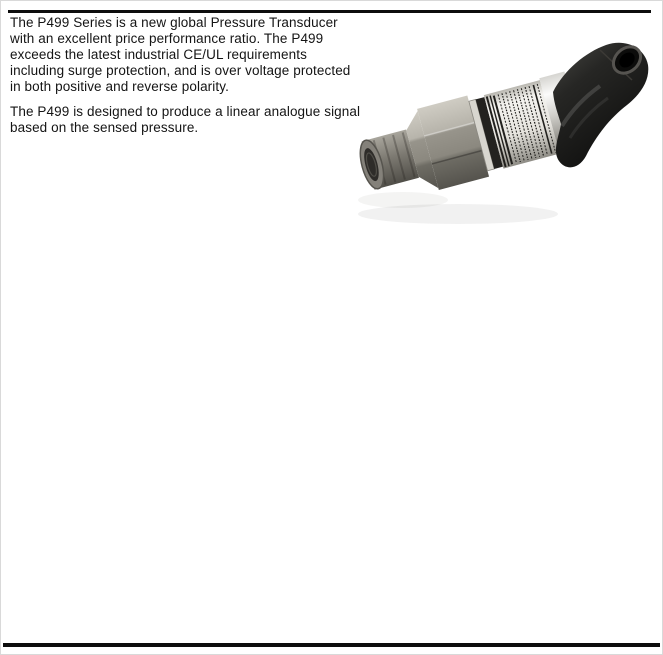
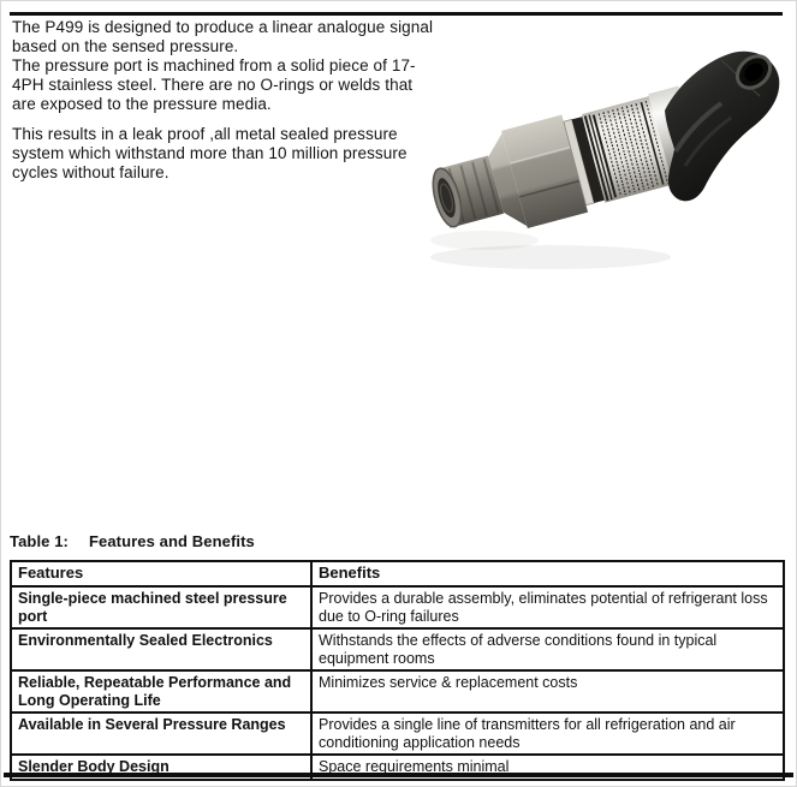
- The P499 Series is a new global Pressure Transducer with an excellent price performance ratio. The P499 exceeds the latest industrial CE/UL requirements including surge protection, and is over voltage protected in both positive and reverse polarity.
  The P499 is designed to produce a linear analogue signal based on the sensed pressure.
+ The pressure port is machined from a solid piece of 17-4PH stainless steel. There are no O-rings or welds that are exposed to the pressure media.
+ This results in a leak proof ,all metal sealed pressure system which withstand more than 10 million pressure cycles without failure.
+ Table 1: Features and Benefits
+ Features	Benefits
+ Single-piece machined steel pressure port	Provides a durable assembly, eliminates potential of refrigerant loss due to O-ring failures
+ Environmentally Sealed Electronics	Withstands the effects of adverse conditions found in typical equipment rooms
+ Reliable, Repeatable Performance and Long Operating Life	Minimizes service & replacement costs
+ Available in Several Pressure Ranges	Provides a single line of transmitters for all refrigeration and air conditioning application needs
+ Slender Body Design	Space requirements minimal
